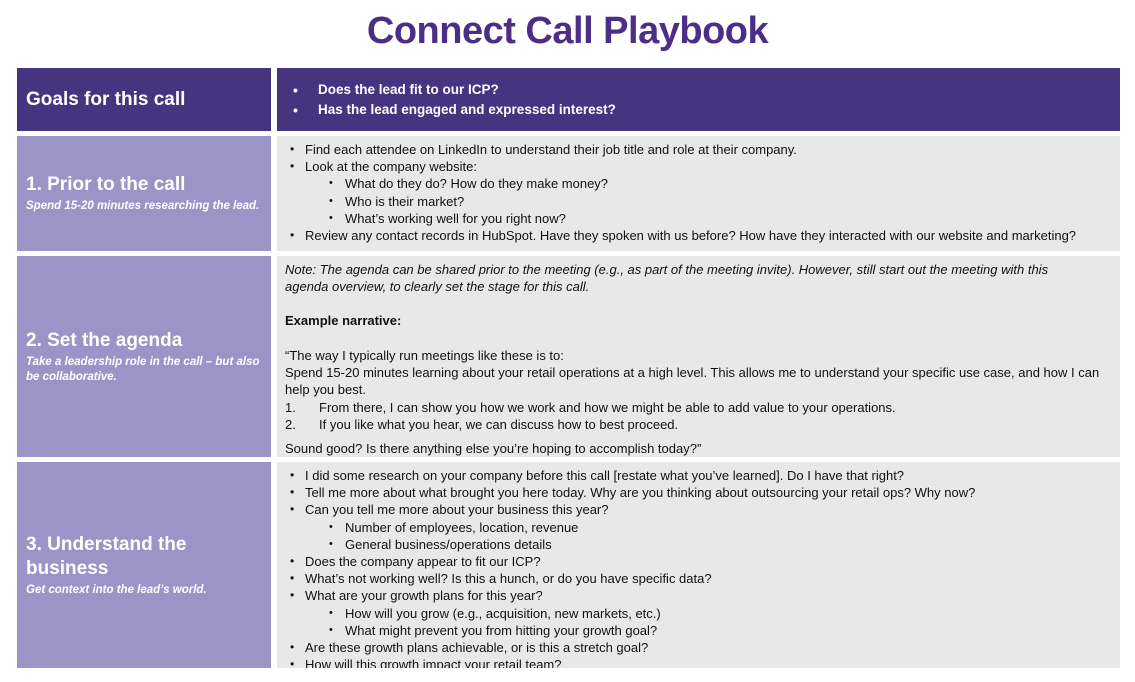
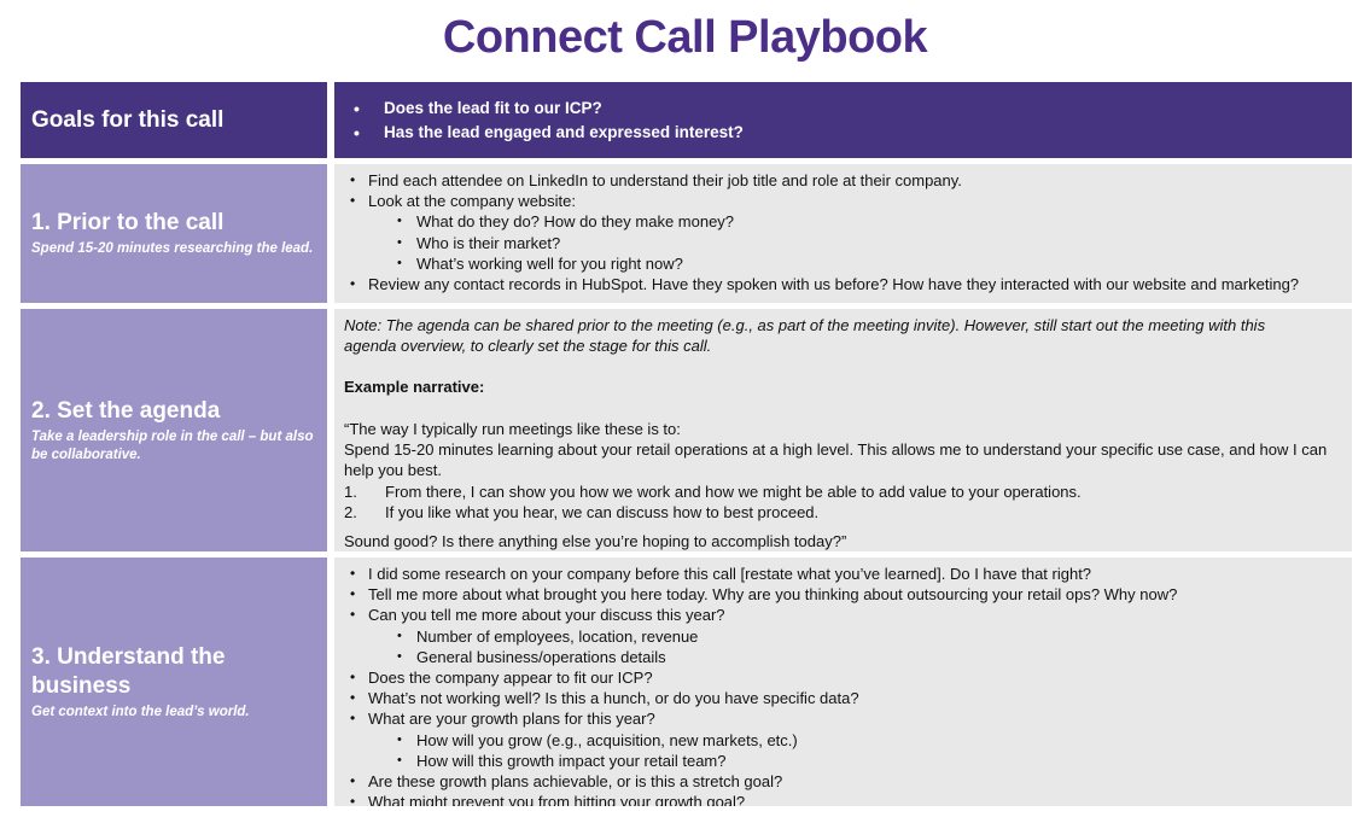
  Connect Call Playbook
  Goals for this call
  Does the lead fit to our ICP?
  Has the lead engaged and expressed interest?
  1. Prior to the call
  Spend 15-20 minutes researching the lead.
  Find each attendee on LinkedIn to understand their job title and role at their company.
  Look at the company website:
  What do they do? How do they make money?
  Who is their market?
  What’s working well for you right now?
  Review any contact records in HubSpot. Have they spoken with us before? How have they interacted with our website and marketing?
  2. Set the agenda
  Take a leadership role in the call – but also be collaborative.
  Note: The agenda can be shared prior to the meeting (e.g., as part of the meeting invite). However, still start out the meeting with this agenda overview, to clearly set the stage for this call.
  Example narrative:
  “The way I typically run meetings like these is to:
  Spend 15-20 minutes learning about your retail operations at a high level. This allows me to understand your specific use case, and how I can help you best.
  1.
  From there, I can show you how we work and how we might be able to add value to your operations.
  2.
  If you like what you hear, we can discuss how to best proceed.
  Sound good? Is there anything else you’re hoping to accomplish today?”
  3. Understand the business
  Get context into the lead’s world.
  I did some research on your company before this call [restate what you’ve learned]. Do I have that right?
  Tell me more about what brought you here today. Why are you thinking about outsourcing your retail ops? Why now?
- Can you tell me more about your business this year?
+ Can you tell me more about your discuss this year?
  Number of employees, location, revenue
  General business/operations details
  Does the company appear to fit our ICP?
  What’s not working well? Is this a hunch, or do you have specific data?
  What are your growth plans for this year?
  How will you grow (e.g., acquisition, new markets, etc.)
- What might prevent you from hitting your growth goal?
+ How will this growth impact your retail team?
  Are these growth plans achievable, or is this a stretch goal?
- How will this growth impact your retail team?
+ What might prevent you from hitting your growth goal?
